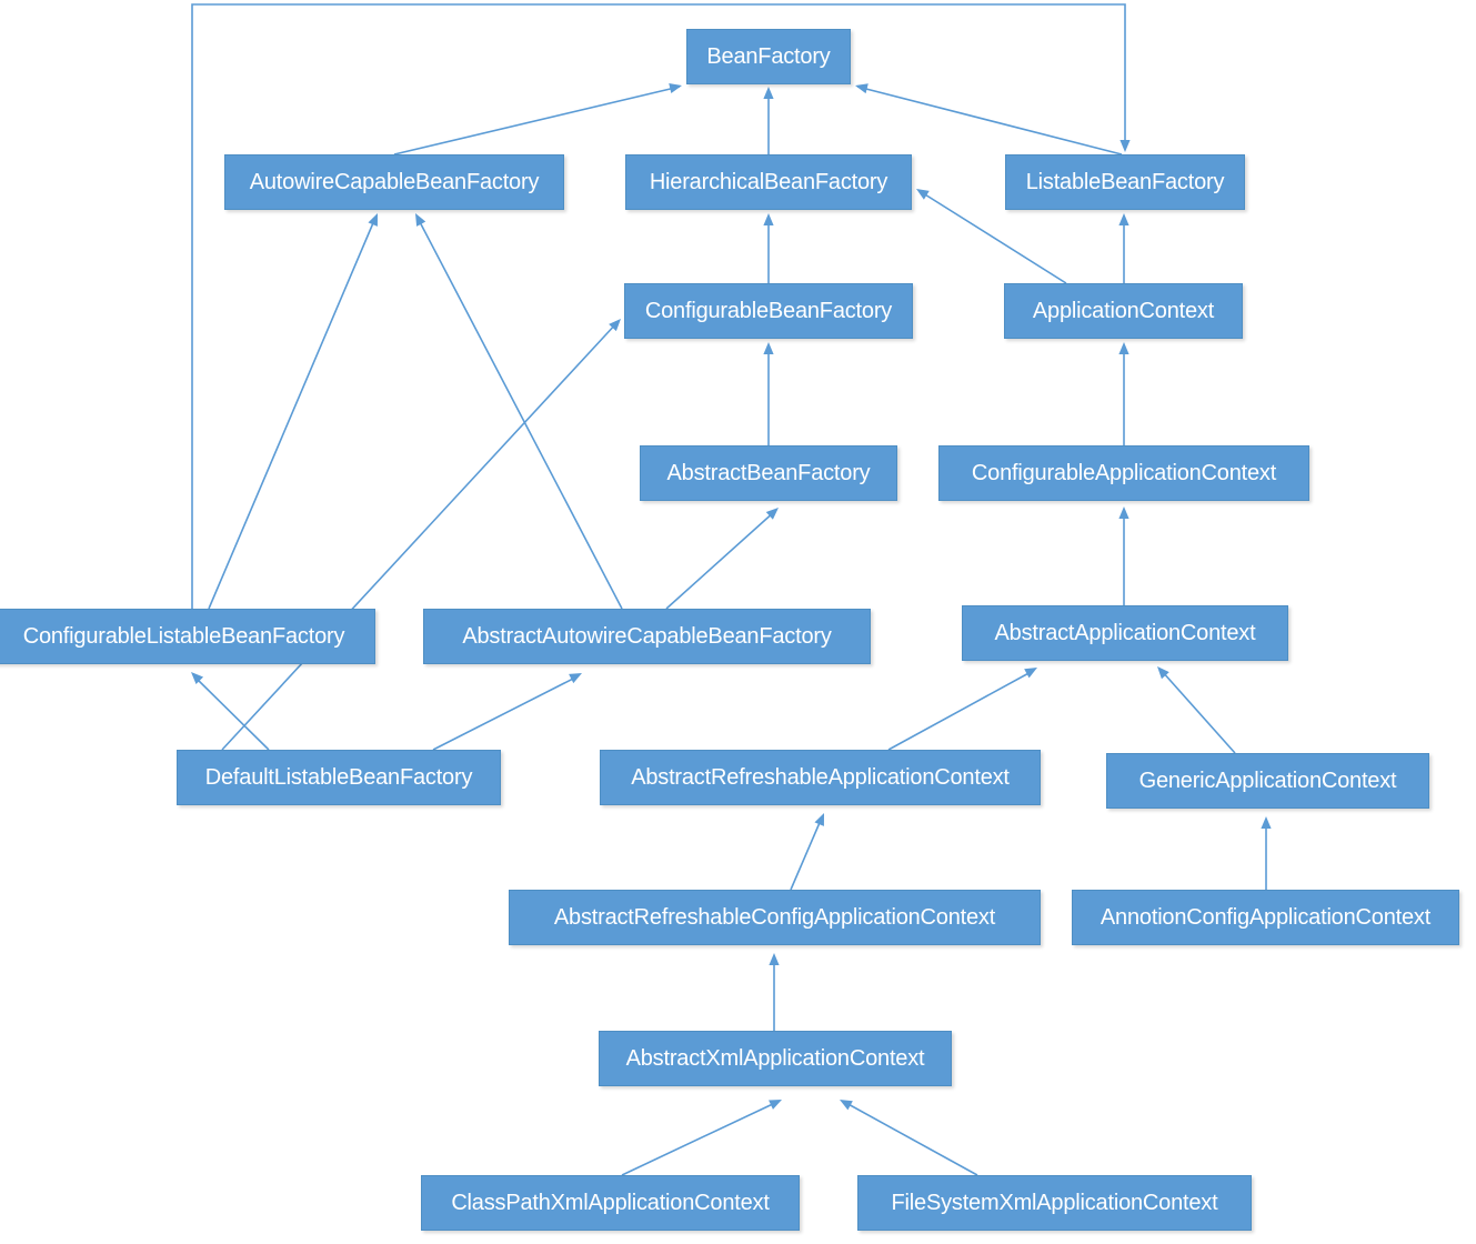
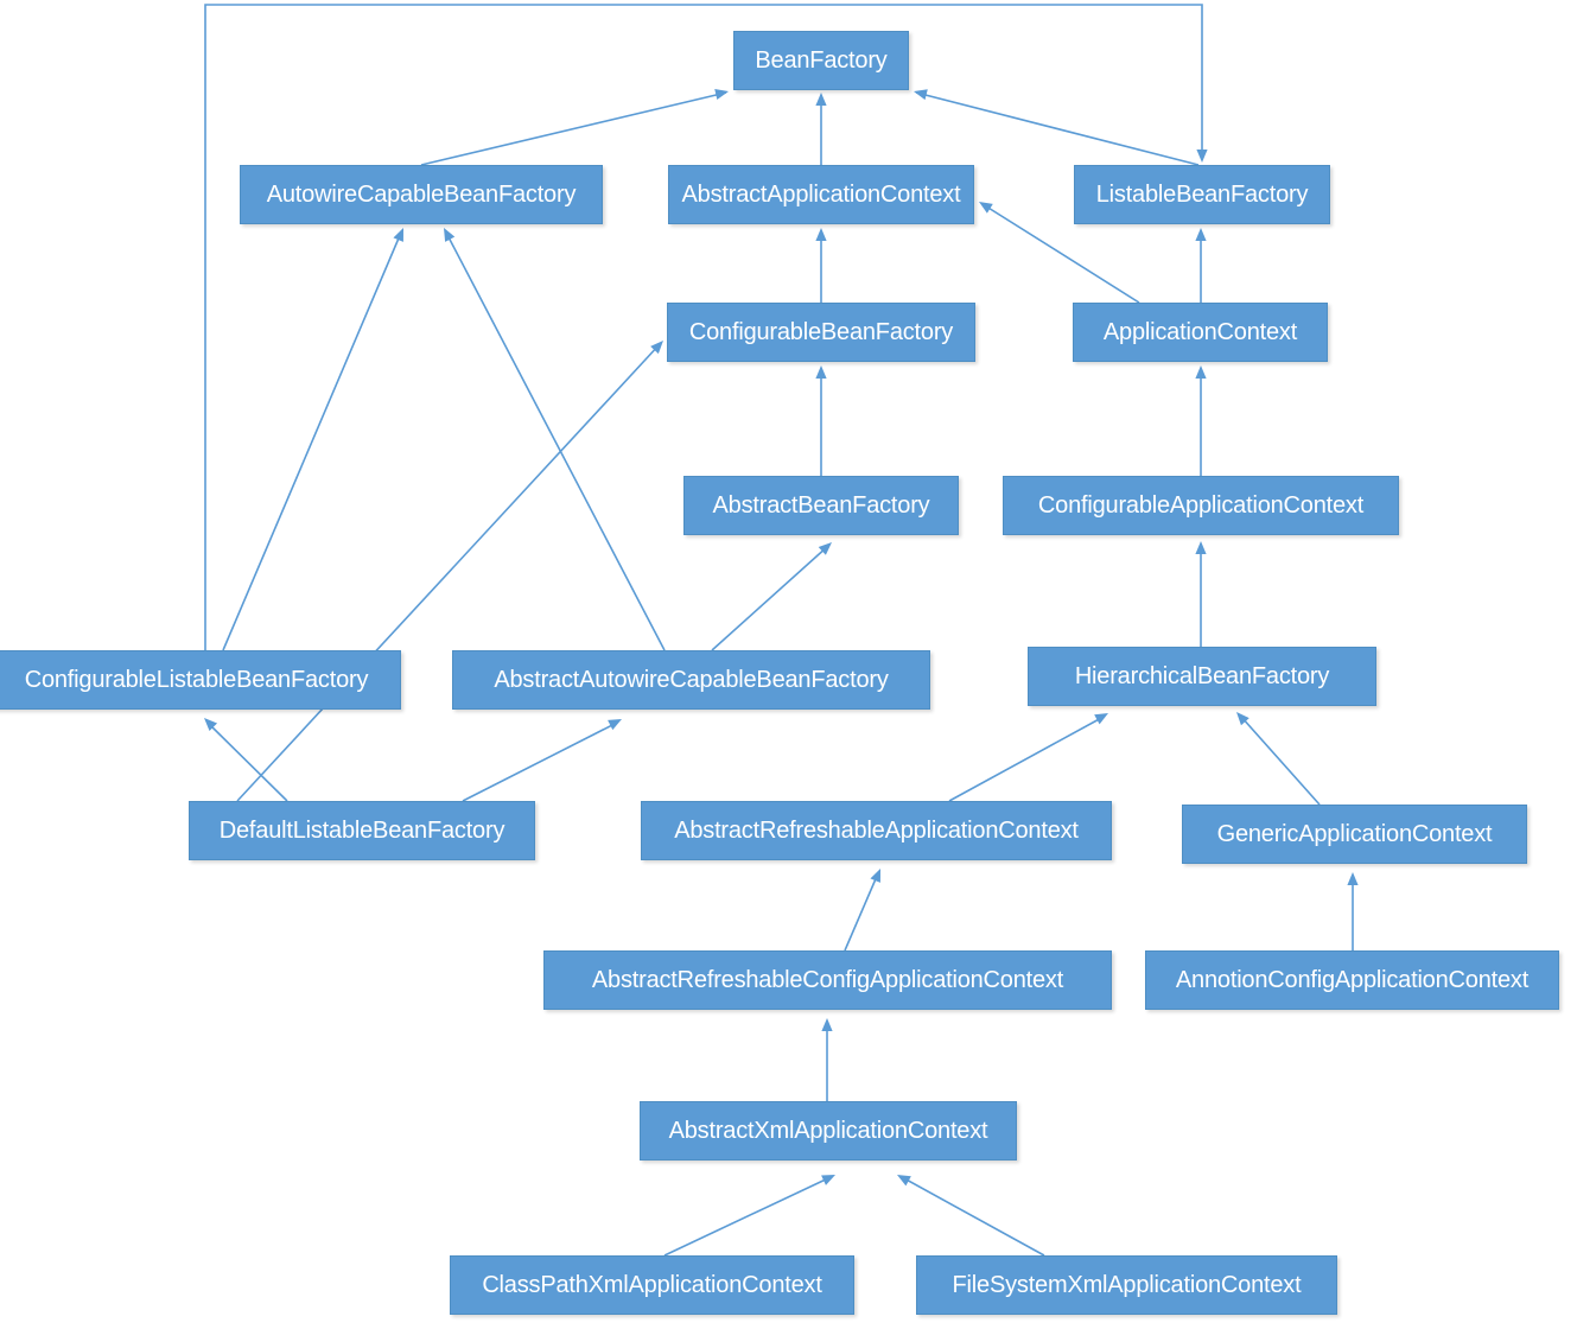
  BeanFactory
  AutowireCapableBeanFactory
- HierarchicalBeanFactory
+ AbstractApplicationContext
  ListableBeanFactory
  ConfigurableBeanFactory
  ApplicationContext
  AbstractBeanFactory
  ConfigurableApplicationContext
  ConfigurableListableBeanFactory
  AbstractAutowireCapableBeanFactory
- AbstractApplicationContext
+ HierarchicalBeanFactory
  DefaultListableBeanFactory
  AbstractRefreshableApplicationContext
  GenericApplicationContext
  AbstractRefreshableConfigApplicationContext
  AnnotionConfigApplicationContext
  AbstractXmlApplicationContext
  ClassPathXmlApplicationContext
  FileSystemXmlApplicationContext
